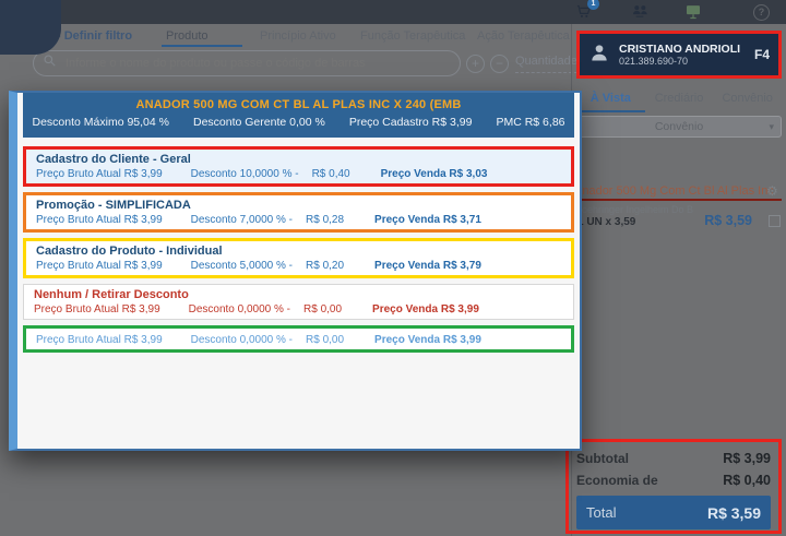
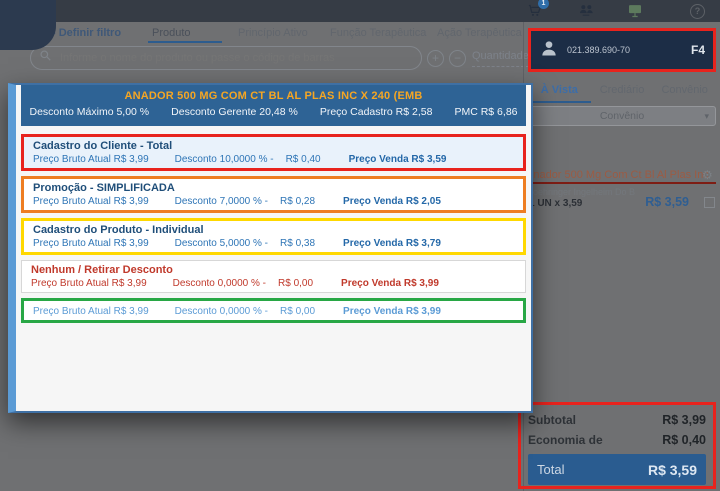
  ?
  Definir filtro
  Produto
  Quantidade
- CRISTIANO ANDRIOLI
  021.389.690-70
  F4
  À Vista
  Convênio
  ▾
  nador 500 Mg Com Ct Bl Al Plas Inc
  ⚙
  oehringer Ingelheim Do B
  UN x 3,59
  R$ 3,59
  Subtotal
  R$ 3,99
  Economia de
  R$ 0,40
  Total
  R$ 3,59
  ANADOR 500 MG COM CT BL AL PLAS INC X 240 (EMB
- Desconto Máximo 95,04 %
+ Desconto Máximo 5,00 %
- Desconto Gerente 0,00 %
+ Desconto Gerente 20,48 %
- Preço Cadastro R$ 3,99
+ Preço Cadastro R$ 2,58
  PMC R$ 6,86
- Cadastro do Cliente - Geral
+ Cadastro do Cliente - Total
  Preço Bruto Atual R$ 3,99
  Desconto 10,0000 % -
  R$ 0,40
- Preço Venda R$ 3,03
+ Preço Venda R$ 3,59
  Promoção - SIMPLIFICADA
  Preço Bruto Atual R$ 3,99
  Desconto 7,0000 % -
  R$ 0,28
- Preço Venda R$ 3,71
+ Preço Venda R$ 2,05
  Cadastro do Produto - Individual
  Preço Bruto Atual R$ 3,99
  Desconto 5,0000 % -
- R$ 0,20
+ R$ 0,38
  Preço Venda R$ 3,79
  Nenhum / Retirar Desconto
  Preço Bruto Atual R$ 3,99
  Desconto 0,0000 % -
  R$ 0,00
  Preço Venda R$ 3,99
  Preço Bruto Atual R$ 3,99
  Desconto 0,0000 % -
  R$ 0,00
  Preço Venda R$ 3,99
